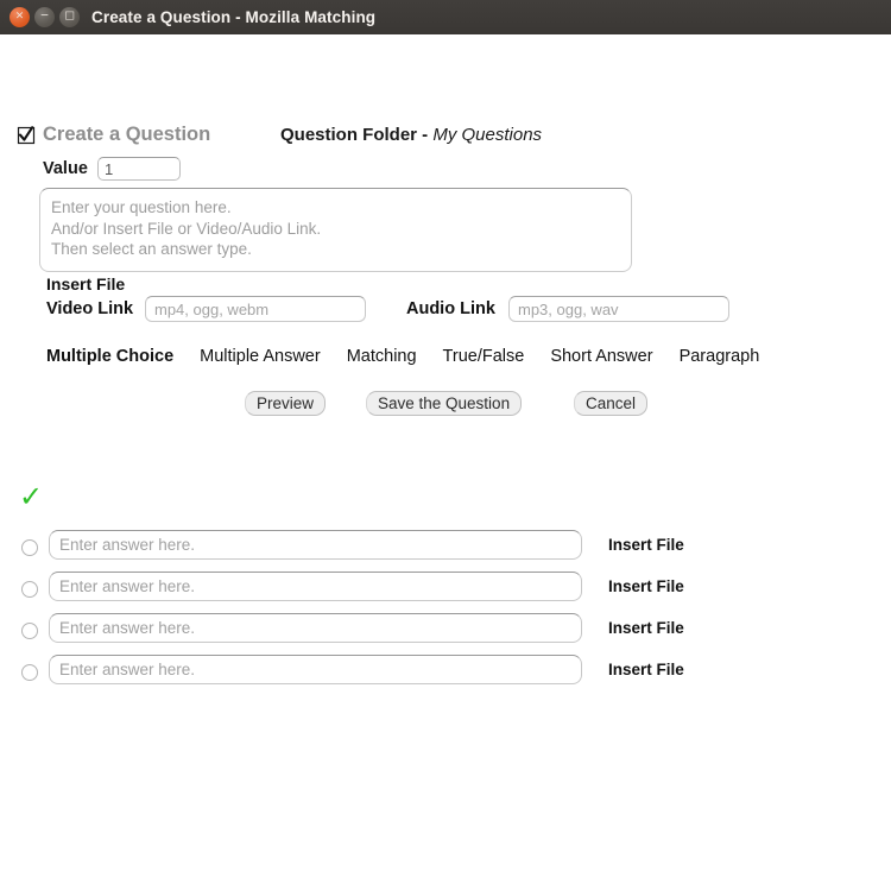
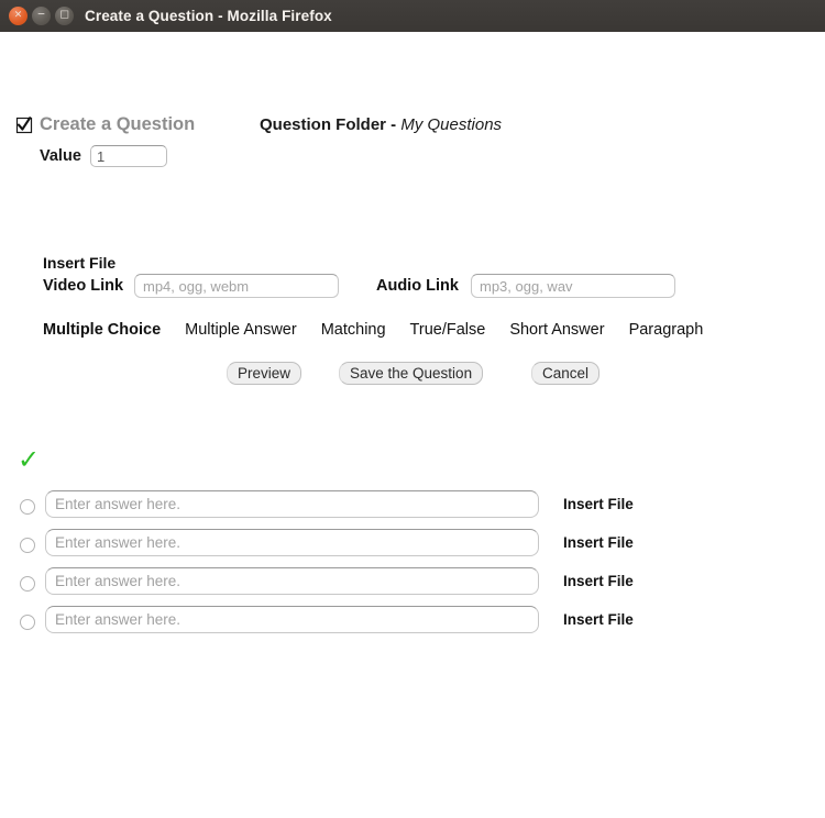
  ×
  −
  □
- Create a Question - Mozilla Matching
+ Create a Question - Mozilla Firefox
  Create a Question
  Question Folder - My Questions
  Value
  1
- Enter your question here.
- And/or Insert File or Video/Audio Link.
- Then select an answer type.
  Insert File
  Video Link
  mp4, ogg, webm
  Audio Link
  mp3, ogg, wav
  Multiple Choice Multiple Answer Matching True/False Short Answer Paragraph
  Preview
  Save the Question
  Cancel
  ✓
  Enter answer here.
  Insert File
  Enter answer here.
  Insert File
  Enter answer here.
  Insert File
  Enter answer here.
  Insert File
